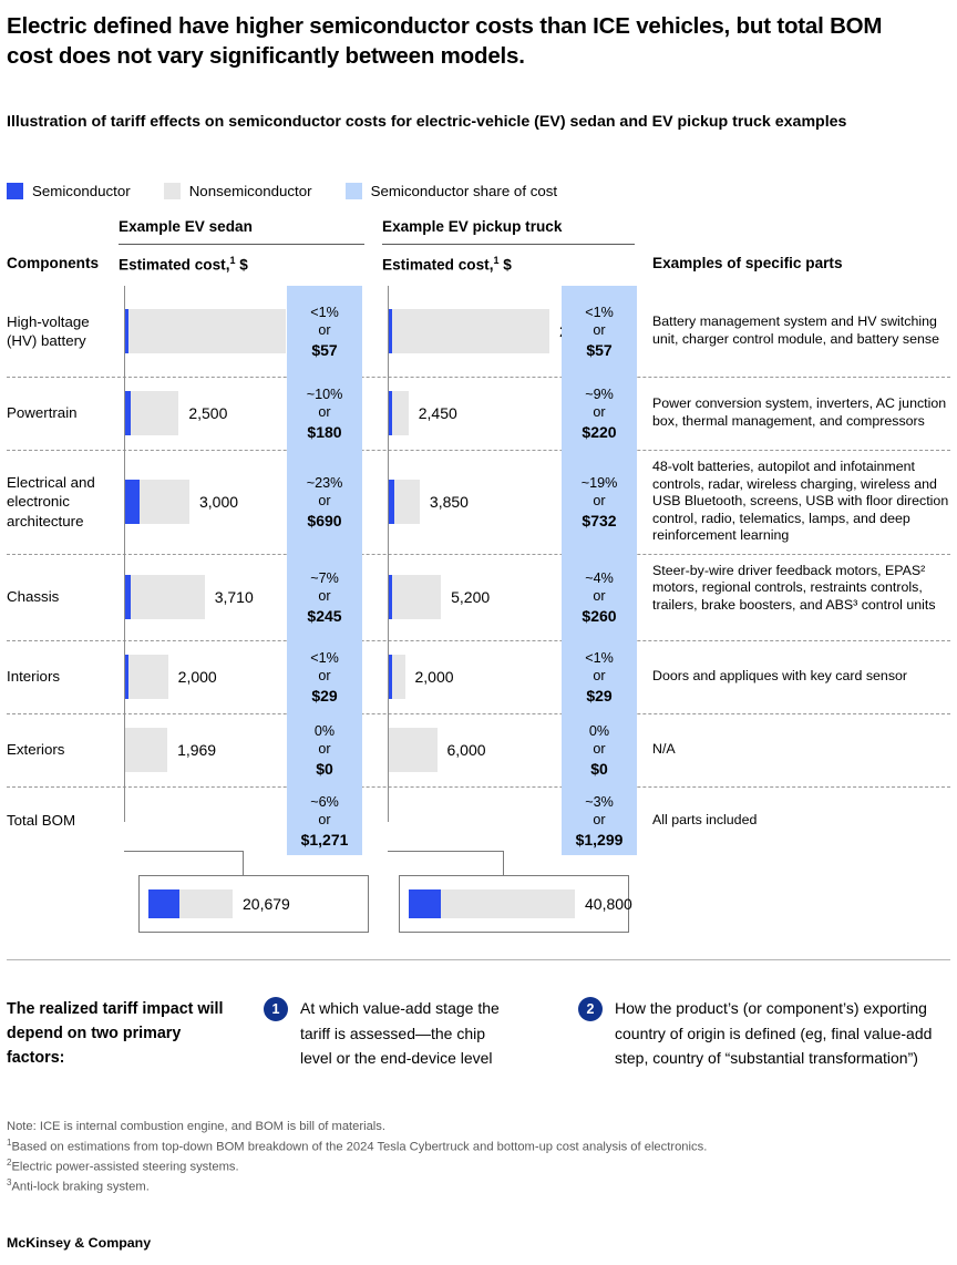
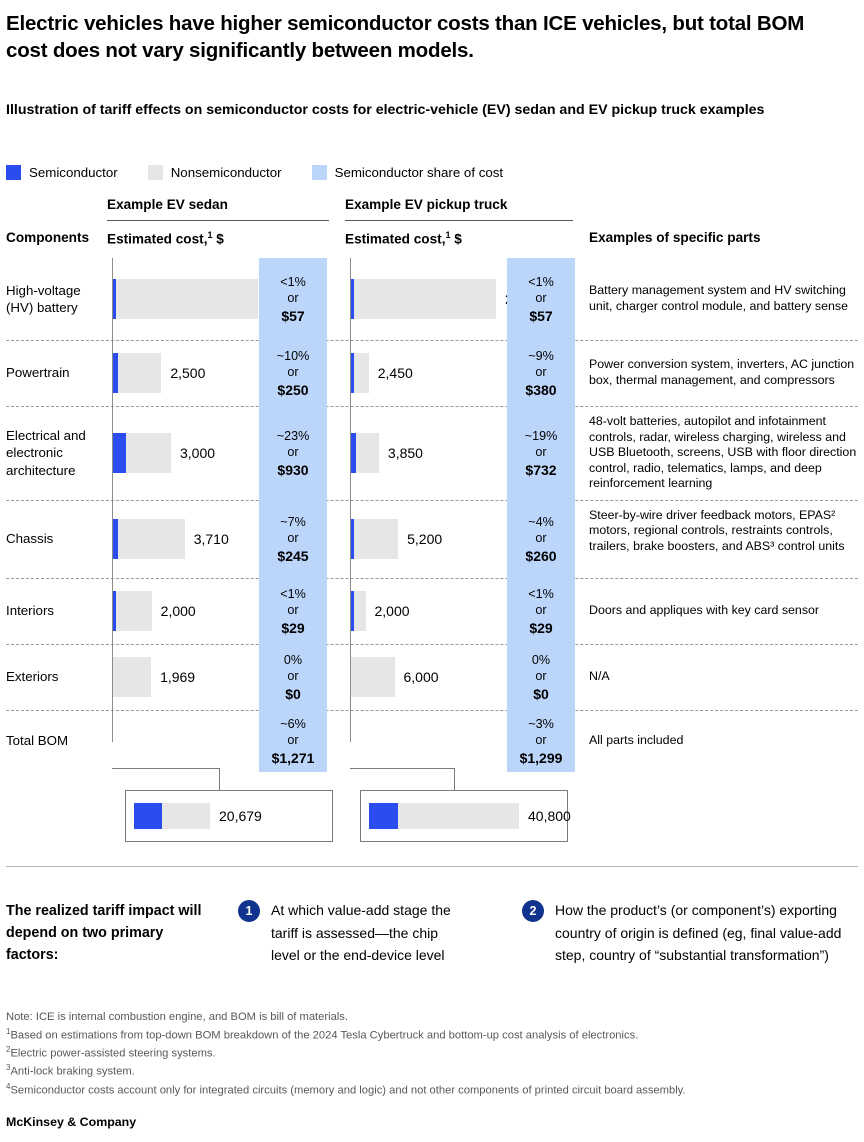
- Electric defined have higher semiconductor costs than ICE vehicles, but total BOM cost does not vary significantly between models.
+ Electric vehicles have higher semiconductor costs than ICE vehicles, but total BOM cost does not vary significantly between models.
  Illustration of tariff effects on semiconductor costs for electric-vehicle (EV) sedan and EV pickup truck examples
  Semiconductor
  Nonsemiconductor
  Semiconductor share of cost
  Example EV sedan
  Example EV pickup truck
  Components
  Estimated cost,1 $
  Estimated cost,1 $
  Examples of specific parts
  High-voltage (HV) battery
  <1%
  or
  $57
  <1%
  or
  $57
  Battery management system and HV switching unit, charger control module, and battery sense
  Powertrain
  2,500
  2,450
  ~10%
  or
- $180
+ $250
  ~9%
  or
- $220
+ $380
  Power conversion system, inverters, AC junction box, thermal management, and compressors
  Electrical and electronic architecture
  3,000
  3,850
  ~23%
  or
- $690
+ $930
  ~19%
  or
  $732
  48-volt batteries, autopilot and infotainment controls, radar, wireless charging, wireless and USB Bluetooth, screens, USB with floor direction control, radio, telematics, lamps, and deep reinforcement learning
  Chassis
  3,710
  5,200
  ~7%
  or
  $245
  ~4%
  or
  $260
  Steer-by-wire driver feedback motors, EPAS² motors, regional controls, restraints controls, trailers, brake boosters, and ABS³ control units
  Interiors
  2,000
  2,000
  <1%
  or
  $29
  <1%
  or
  $29
  Doors and appliques with key card sensor
  Exteriors
  1,969
  6,000
  0%
  or
  $0
  0%
  or
  $0
  N/A
  Total BOM
  ~6%
  or
  $1,271
  ~3%
  or
  $1,299
  All parts included
  20,679
  40,800
  The realized tariff impact will depend on two primary factors:
  1
  At which value-add stage the tariff is assessed—the chip level or the end-device level
  2
  How the product’s (or component’s) exporting country of origin is defined (eg, final value-add step, country of “substantial transformation”)
  Note: ICE is internal combustion engine, and BOM is bill of materials.
  1Based on estimations from top-down BOM breakdown of the 2024 Tesla Cybertruck and bottom-up cost analysis of electronics.
  2Electric power-assisted steering systems.
  3Anti-lock braking system.
+ 4Semiconductor costs account only for integrated circuits (memory and logic) and not other components of printed circuit board assembly.
  McKinsey & Company
